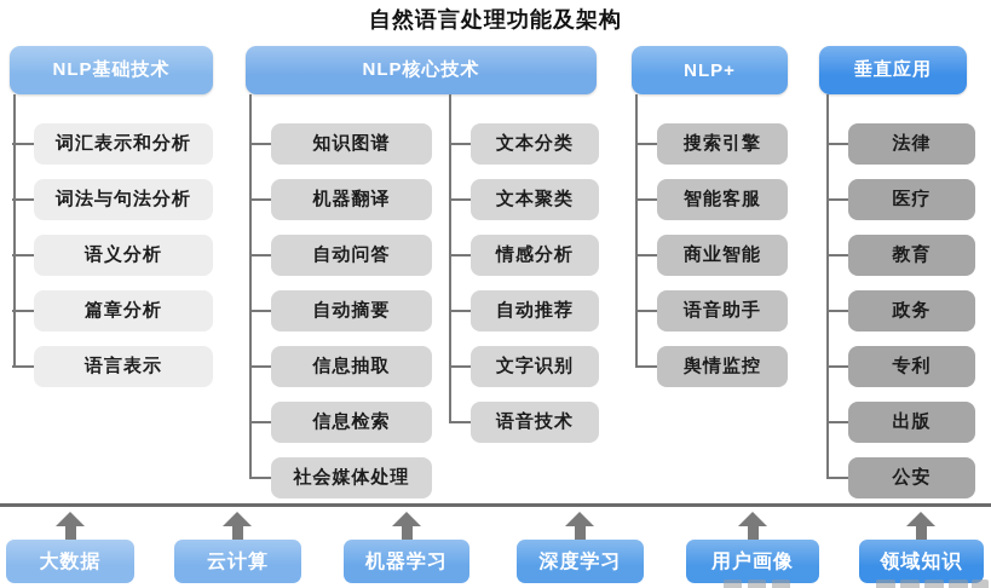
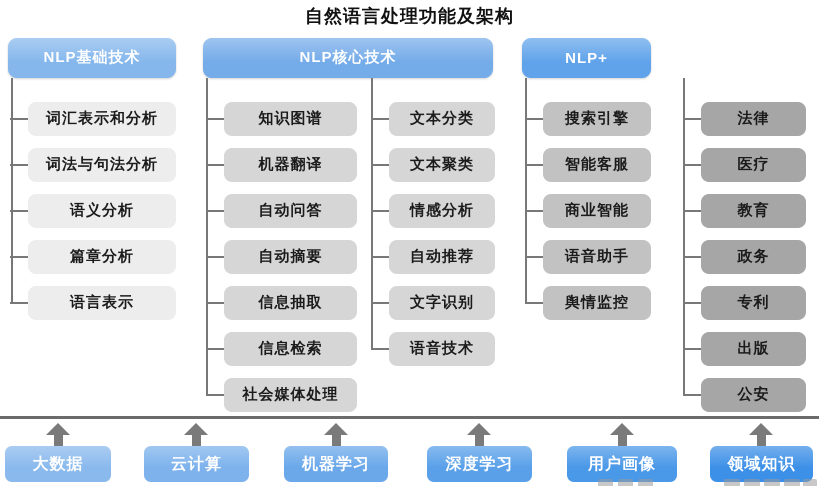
  自然语言处理功能及架构
  NLP基础技术
  词汇表示和分析
  词法与句法分析
  语义分析
  篇章分析
  语言表示
  NLP核心技术
  知识图谱
  机器翻译
  自动问答
  自动摘要
  信息抽取
  信息检索
  社会媒体处理
  文本分类
  文本聚类
  情感分析
  自动推荐
  文字识别
  语音技术
  NLP+
  搜索引擎
  智能客服
  商业智能
  语音助手
  舆情监控
- 垂直应用
  法律
  医疗
  教育
  政务
  专利
  出版
  公安
  大数据
  云计算
  机器学习
  深度学习
  用户画像
  领域知识
